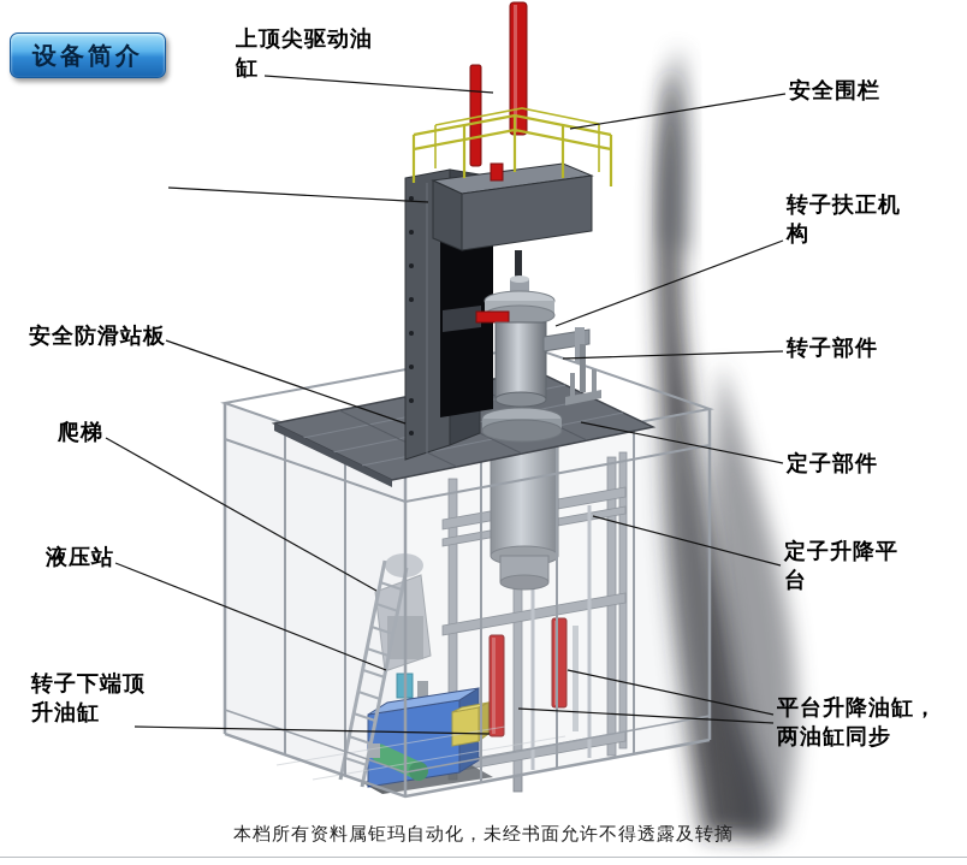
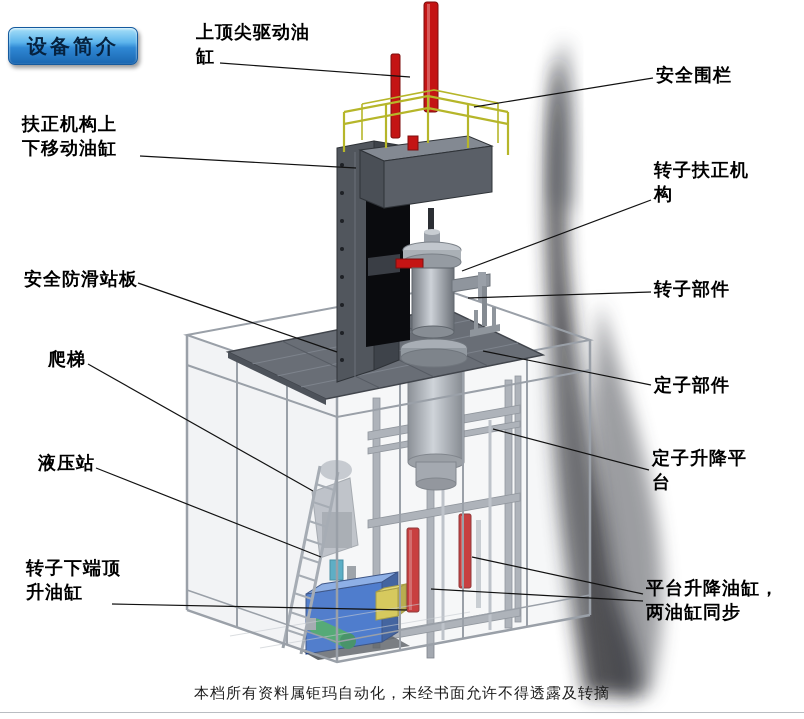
  设备简介
  上顶尖驱动油
  缸
  安全围栏
+ 扶正机构上
+ 下移动油缸
  转子扶正机
  构
  安全防滑站板
  转子部件
  爬梯
  定子部件
  液压站
  定子升降平
  台
  转子下端顶
  升油缸
  平台升降油缸，
  两油缸同步
  本档所有资料属钜玛自动化，未经书面允许不得透露及转摘
